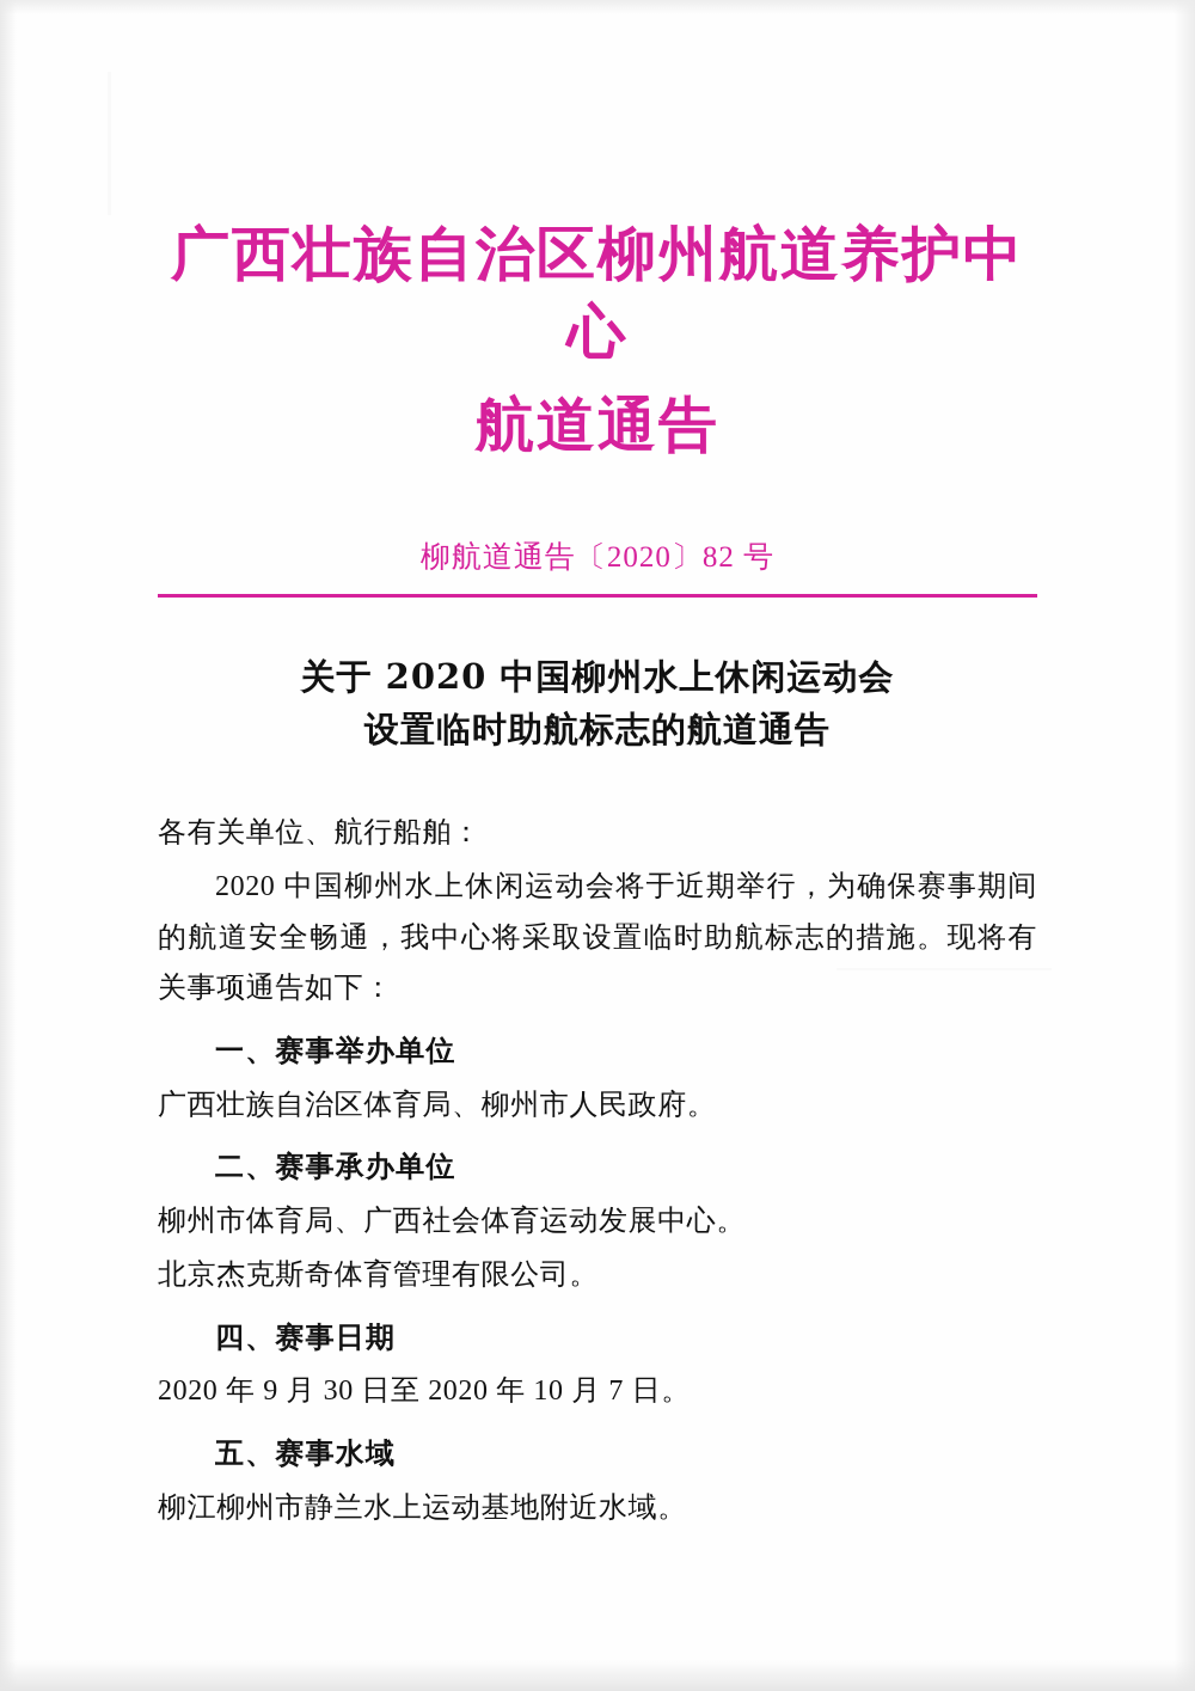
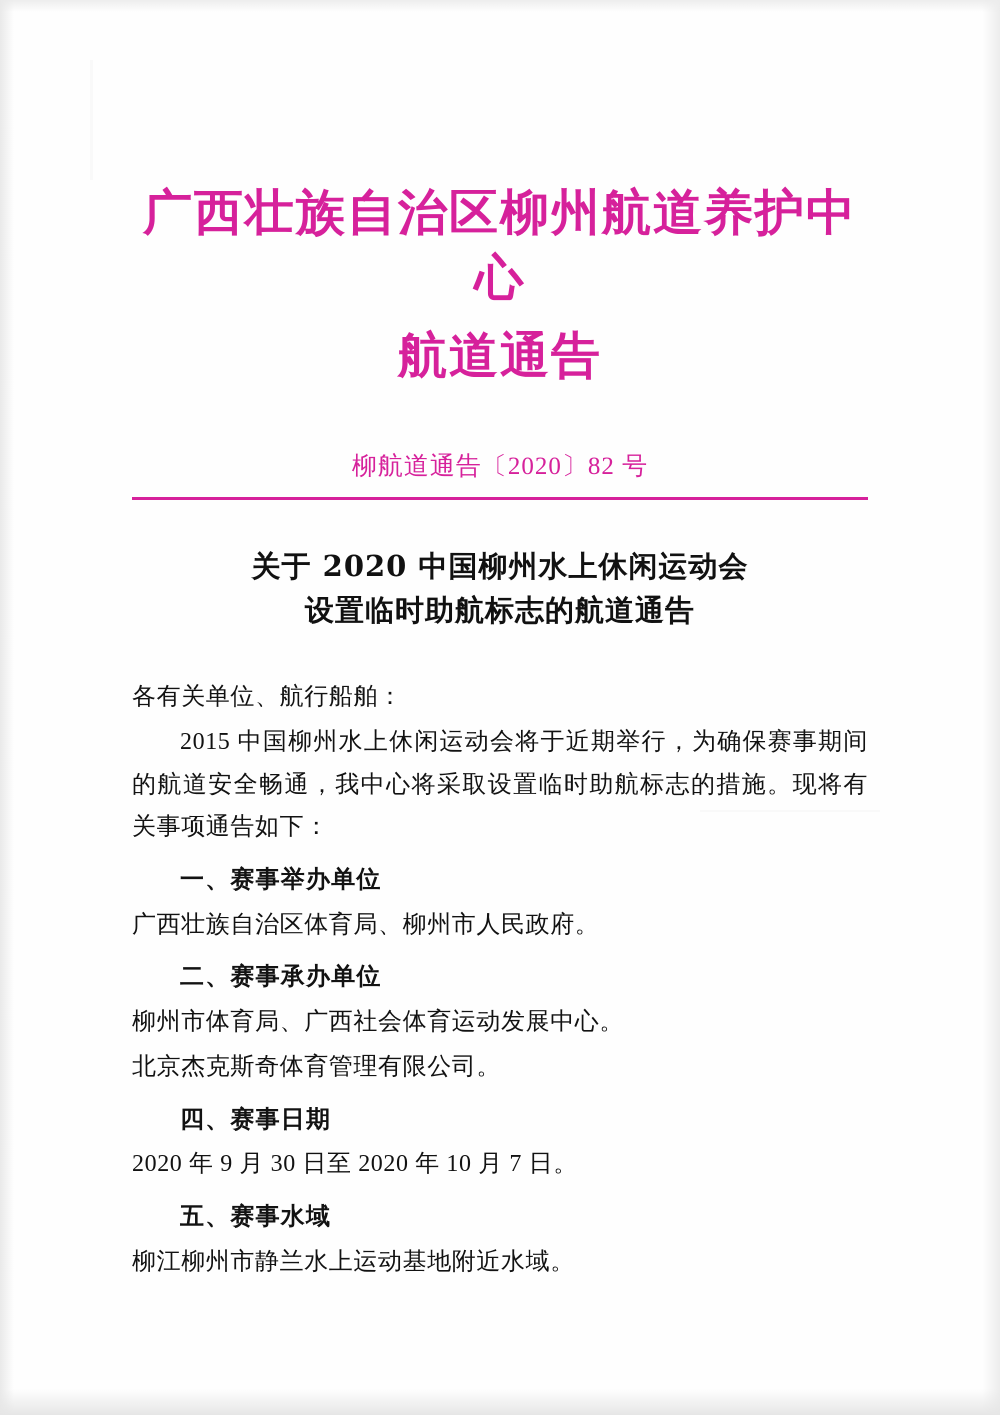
  广西壮族自治区柳州航道养护中心
  航道通告
  柳航道通告〔2020〕82 号
  关于 2020 中国柳州水上休闲运动会
  设置临时助航标志的航道通告
  各有关单位、航行船舶：
- 2020 中国柳州水上休闲运动会将于近期举行，为确保赛事期间的航道安全畅通，我中心将采取设置临时助航标志的措施。现将有关事项通告如下：
+ 2015 中国柳州水上休闲运动会将于近期举行，为确保赛事期间的航道安全畅通，我中心将采取设置临时助航标志的措施。现将有关事项通告如下：
  一、赛事举办单位
  广西壮族自治区体育局、柳州市人民政府。
  二、赛事承办单位
  柳州市体育局、广西社会体育运动发展中心。
  北京杰克斯奇体育管理有限公司。
  四、赛事日期
  2020 年 9 月 30 日至 2020 年 10 月 7 日。
  五、赛事水域
  柳江柳州市静兰水上运动基地附近水域。
